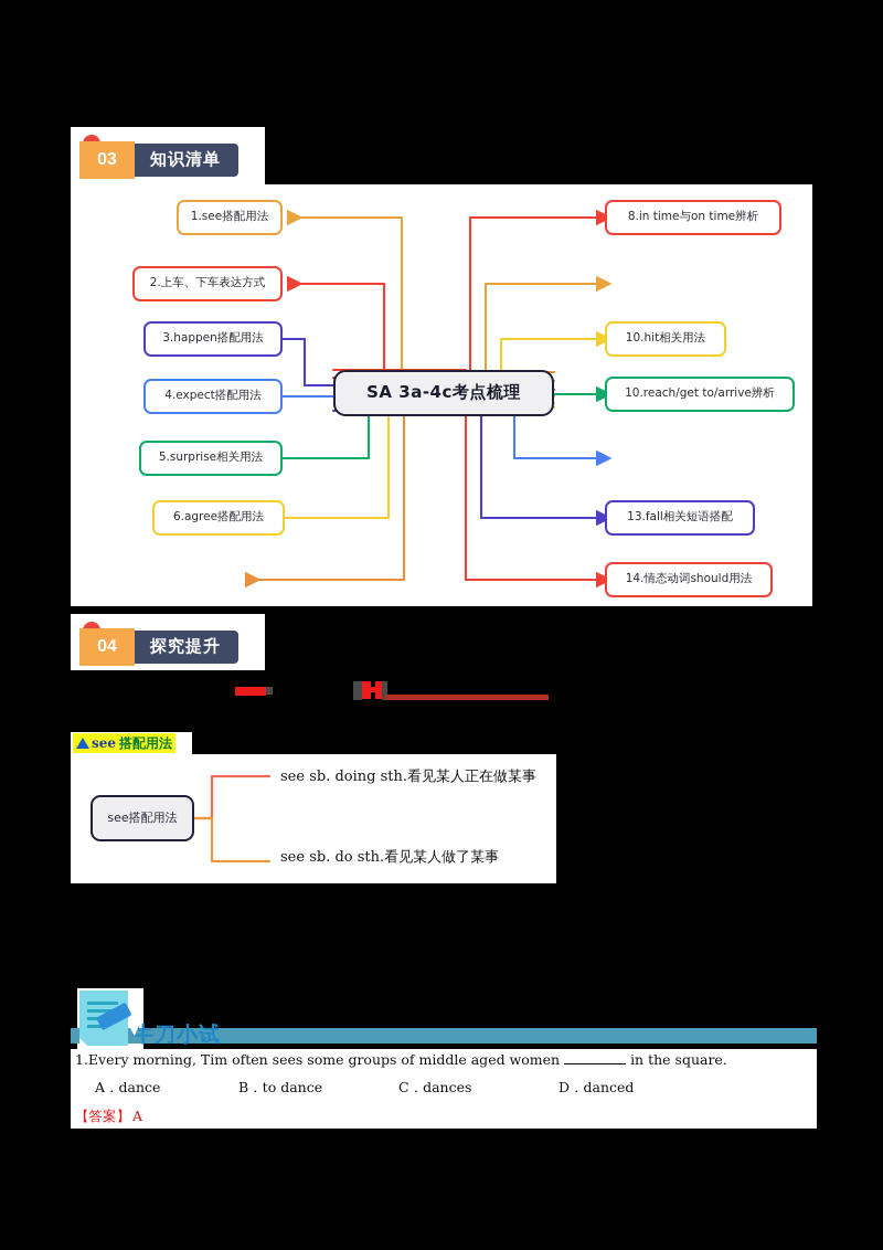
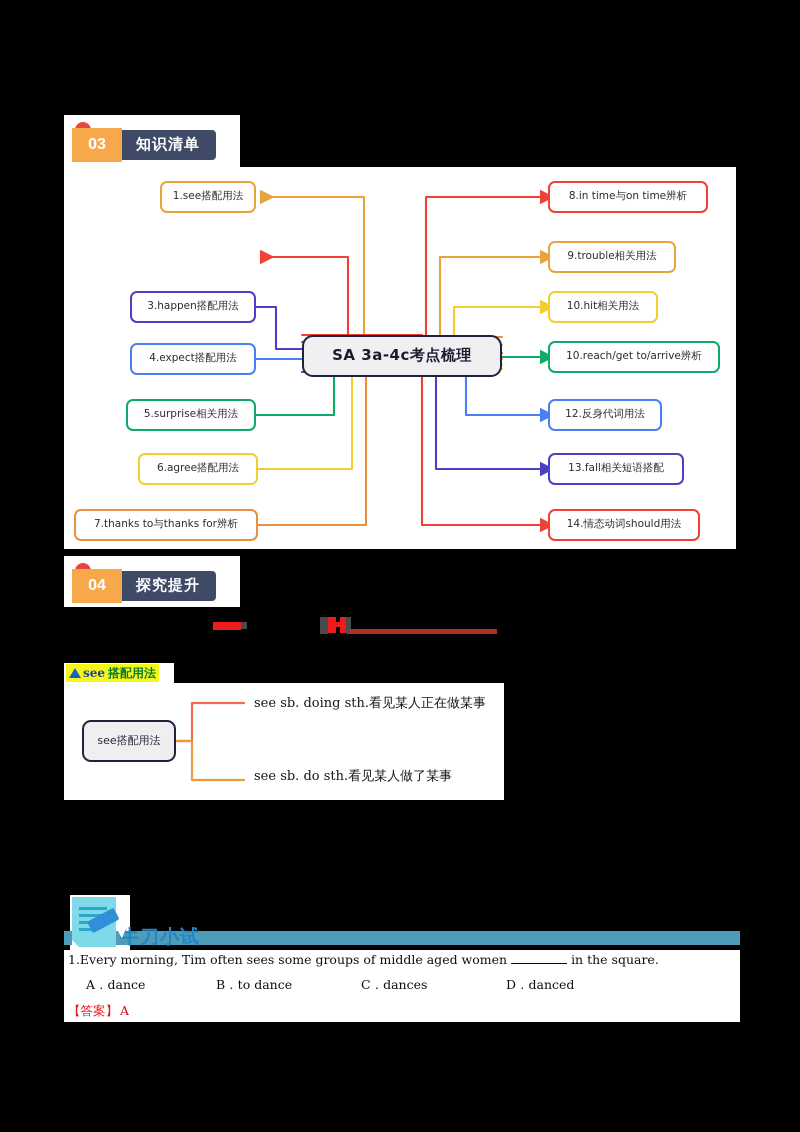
  03
  知识清单
  SA 3a-4c考点梳理
  1.see搭配用法
- 2.上车、下车表达方式
  3.happen搭配用法
  4.expect搭配用法
  5.surprise相关用法
  6.agree搭配用法
+ 7.thanks to与thanks for辨析
  8.in time与on time辨析
+ 9.trouble相关用法
  10.hit相关用法
  10.reach/get to/arrive辨析
+ 12.反身代词用法
  13.fall相关短语搭配
  14.情态动词should用法
  04
  探究提升
  see
  搭配用法
  see搭配用法
  see sb. doing sth.看见某人正在做某事
  see sb. do sth.看见某人做了某事
  牛刀小试
  1.Every morning, Tim often sees some groups of middle aged women in the square.
  A．dance B．to dance C．dances D．danced
  【答案】 A
